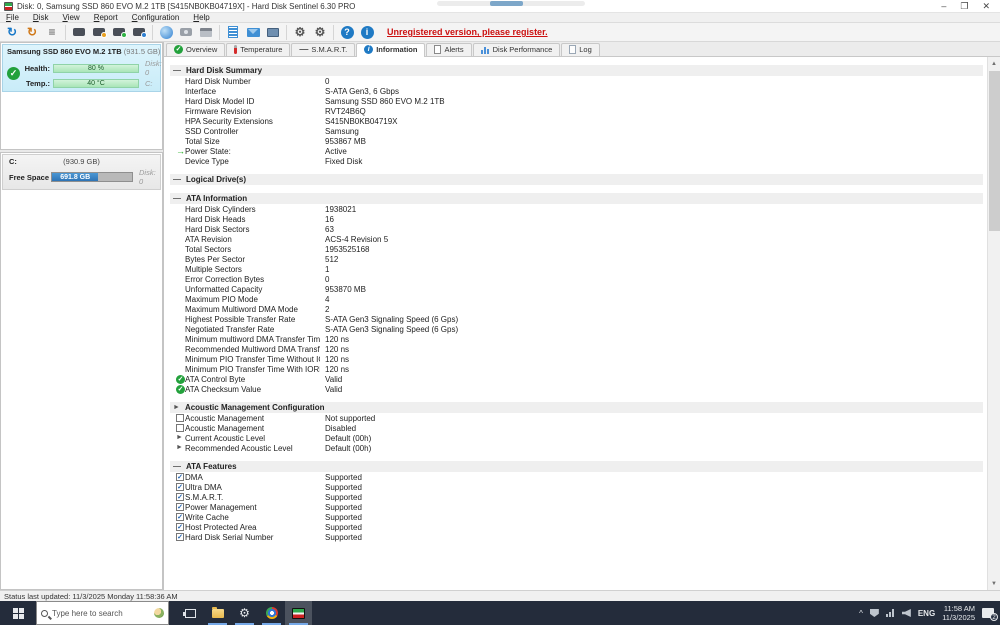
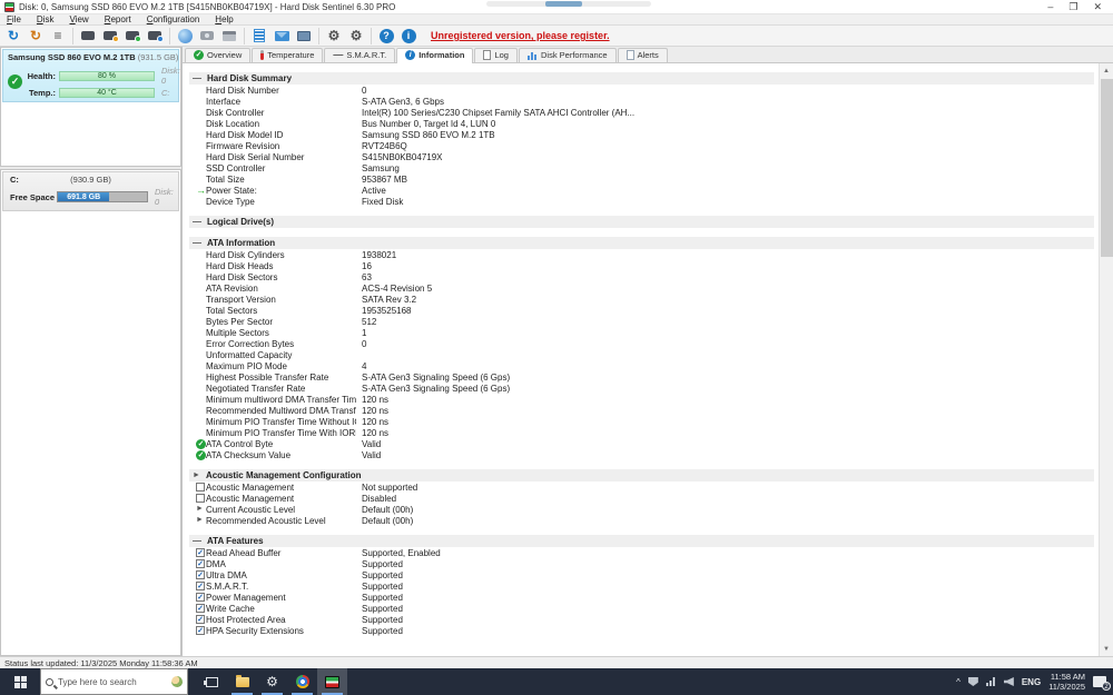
  Disk: 0, Samsung SSD 860 EVO M.2 1TB [S415NB0KB04719X] - Hard Disk Sentinel 6.30 PRO
  –
  ❐
  ✕
  File
  Disk
  View
  Report
  Configuration
  Help
  ↻
  ↻
  ≡
  ⚙
  ⚙
  ?
  i
  Unregistered version, please register.
  Samsung SSD 860 EVO M.2 1TB (931.5 GB)
  ✓
  Health:
  Disk: 0
  Temp.:
  C:
  C:
  (930.9 GB)
  Free Space
  Disk: 0
  Overview
  Temperature
  —
  S.M.A.R.T.
  Information
- Alerts
+ Log
  Disk Performance
- Log
+ Alerts
  —
  Hard Disk Summary
  Hard Disk Number
  0
  Interface
  S-ATA Gen3, 6 Gbps
+ Disk Controller
+ Intel(R) 100 Series/C230 Chipset Family SATA AHCI Controller (AH...
+ Disk Location
+ Bus Number 0, Target Id 4, LUN 0
  Hard Disk Model ID
  Samsung SSD 860 EVO M.2 1TB
  Firmware Revision
  RVT24B6Q
- HPA Security Extensions
+ Hard Disk Serial Number
  S415NB0KB04719X
  SSD Controller
  Samsung
  Total Size
  953867 MB
  →
  Power State:
  Active
  Device Type
  Fixed Disk
  —
  Logical Drive(s)
  —
  ATA Information
  Hard Disk Cylinders
  1938021
  Hard Disk Heads
  16
  Hard Disk Sectors
  63
  ATA Revision
  ACS-4 Revision 5
+ Transport Version
+ SATA Rev 3.2
  Total Sectors
  1953525168
  Bytes Per Sector
  512
  Multiple Sectors
  1
  Error Correction Bytes
  0
  Unformatted Capacity
- 953870 MB
  Maximum PIO Mode
  4
- Maximum Multiword DMA Mode
- 2
  Highest Possible Transfer Rate
  S-ATA Gen3 Signaling Speed (6 Gps)
  Negotiated Transfer Rate
  S-ATA Gen3 Signaling Speed (6 Gps)
  Minimum multiword DMA Transfer Tim
  120 ns
  Recommended Multiword DMA Transf
  120 ns
  Minimum PIO Transfer Time Without I
  120 ns
  Minimum PIO Transfer Time With IOR
  120 ns
  ATA Control Byte
  Valid
  ATA Checksum Value
  Valid
  Acoustic Management Configuration
  Acoustic Management
  Not supported
  Acoustic Management
  Disabled
  Current Acoustic Level
  Default (00h)
  Recommended Acoustic Level
  Default (00h)
  —
  ATA Features
+ Read Ahead Buffer
+ Supported, Enabled
  DMA
  Supported
  Ultra DMA
  Supported
  S.M.A.R.T.
  Supported
  Power Management
  Supported
  Write Cache
  Supported
  Host Protected Area
  Supported
- Hard Disk Serial Number
+ HPA Security Extensions
  Supported
  Status last updated: 11/3/2025 Monday 11:58:36 AM
  Type here to search
  ⚙
  ^
  ENG
  11:58 AM
  11/3/2025
